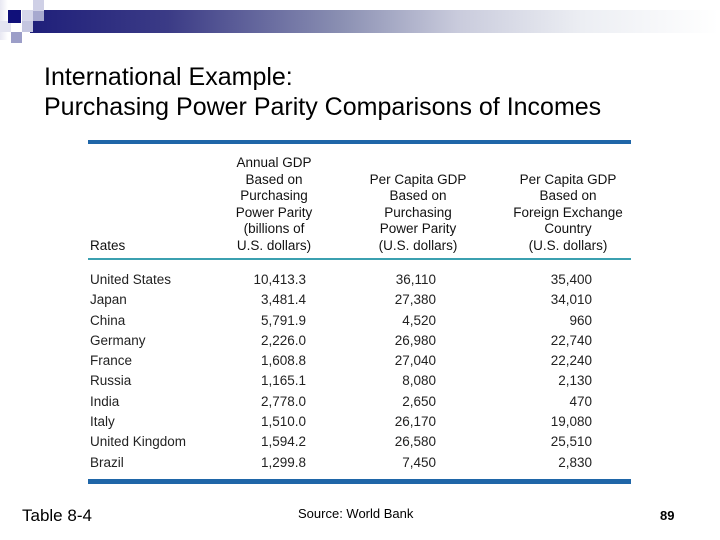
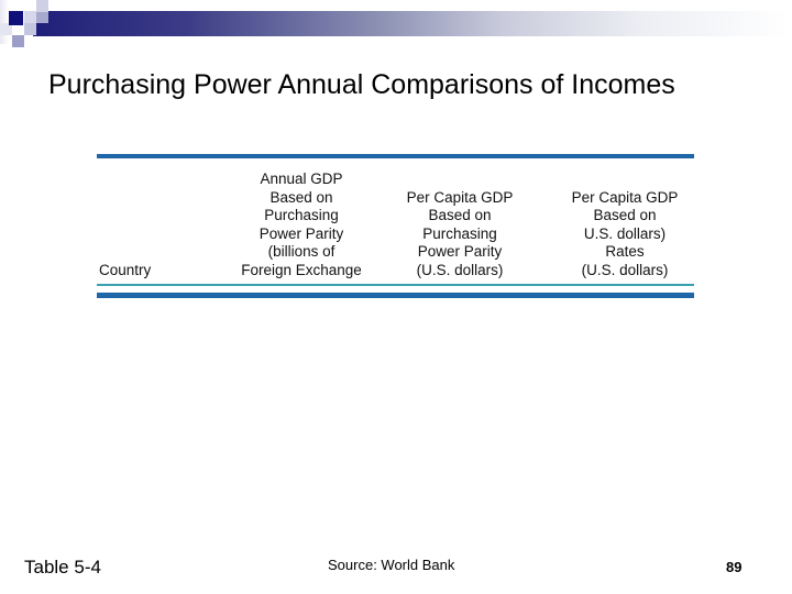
- International Example:
- Purchasing Power Parity Comparisons of Incomes
+ Purchasing Power Annual Comparisons of Incomes
- Rates
+ Country
  Annual GDP
  Based on
  Purchasing
  Power Parity
  (billions of
- U.S. dollars)
+ Foreign Exchange
  Per Capita GDP
  Based on
  Purchasing
  Power Parity
  (U.S. dollars)
  Per Capita GDP
  Based on
- Foreign Exchange
+ U.S. dollars)
- Country
+ Rates
  (U.S. dollars)
- United States
- 10,413.3
- 36,110
- 35,400
- Japan
- 3,481.4
- 27,380
- 34,010
- China
- 5,791.9
- 4,520
- 960
- Germany
- 2,226.0
- 26,980
- 22,740
- France
- 1,608.8
- 27,040
- 22,240
- Russia
- 1,165.1
- 8,080
- 2,130
- India
- 2,778.0
- 2,650
- 470
- Italy
- 1,510.0
- 26,170
- 19,080
- United Kingdom
- 1,594.2
- 26,580
- 25,510
- Brazil
- 1,299.8
- 7,450
- 2,830
- Table 8-4
+ Table 5-4
  Source: World Bank
  89
